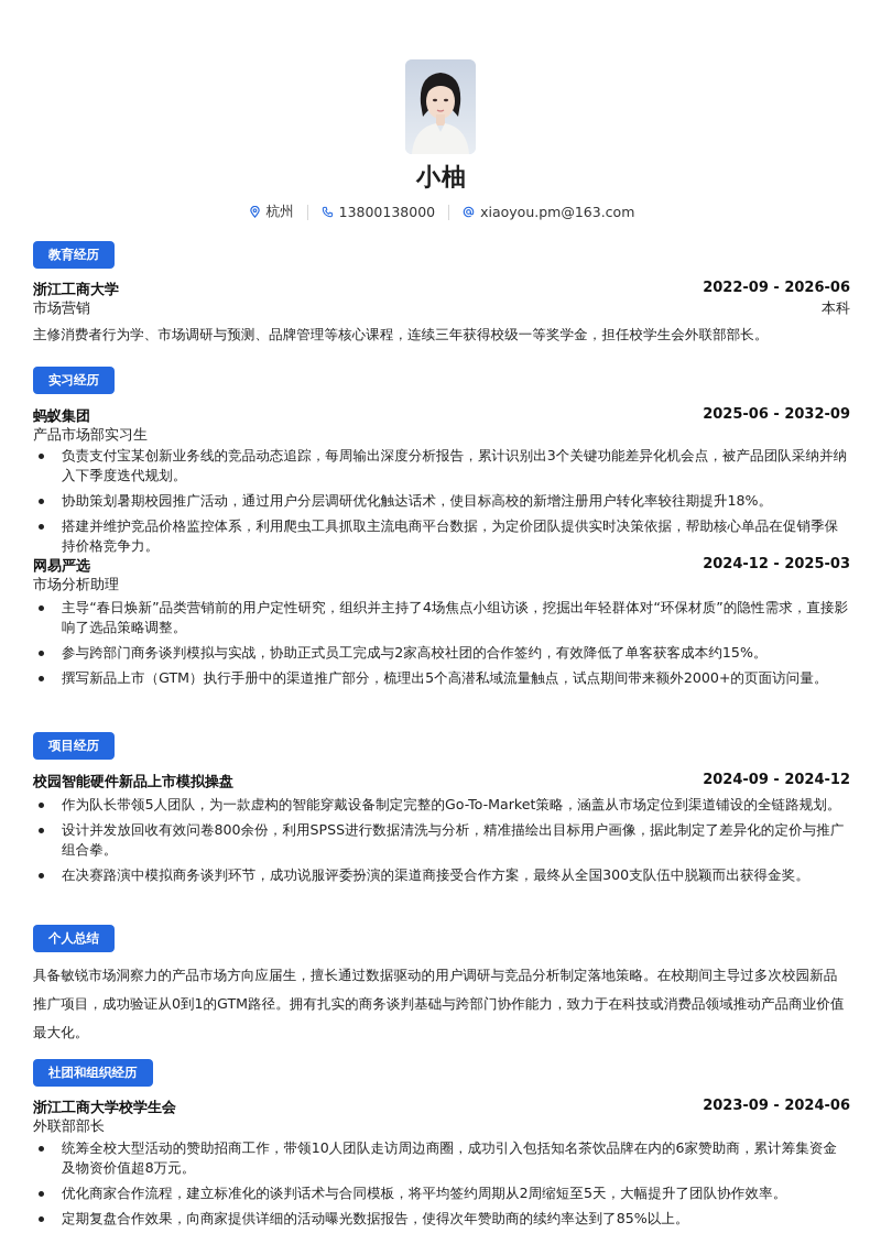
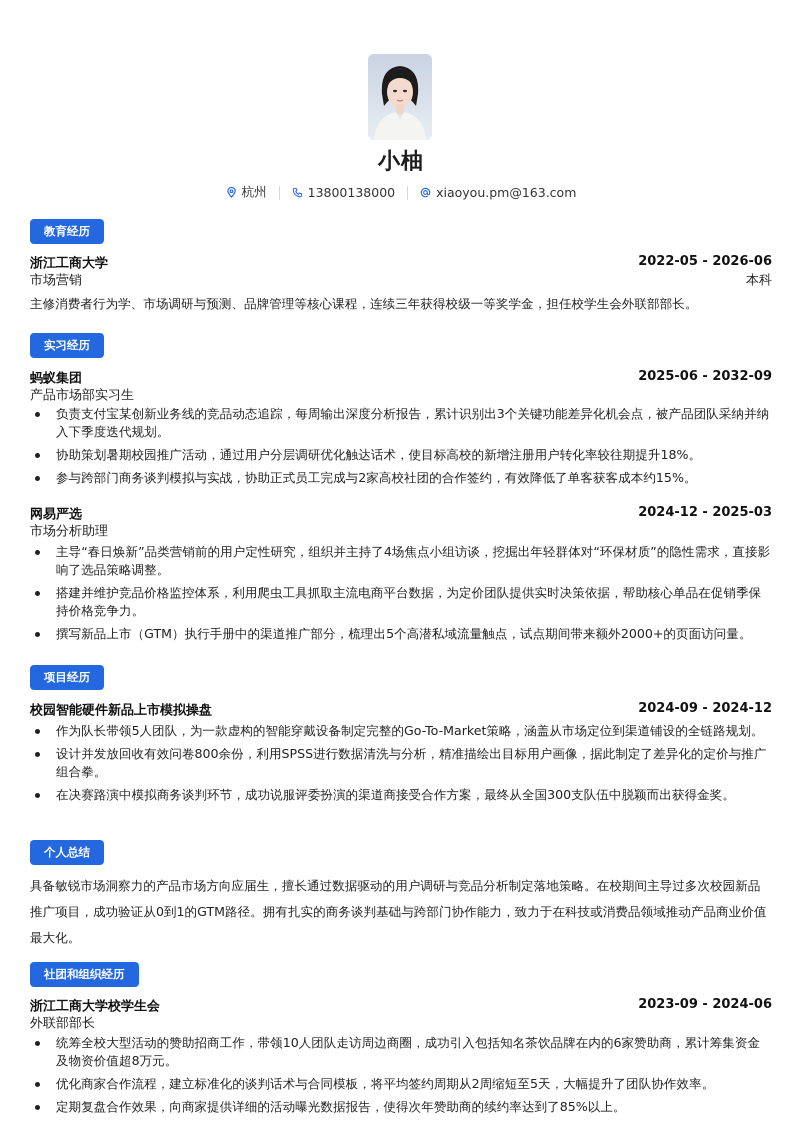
  小柚
  杭州
  13800138000
  xiaoyou.pm@163.com
  教育经历
  浙江工商大学
- 2022-09 - 2026-06
+ 2022-05 - 2026-06
  市场营销
  本科
  主修消费者行为学、市场调研与预测、品牌管理等核心课程，连续三年获得校级一等奖学金，担任校学生会外联部部长。
  实习经历
  蚂蚁集团
  2025-06 - 2032-09
  产品市场部实习生
  负责支付宝某创新业务线的竞品动态追踪，每周输出深度分析报告，累计识别出3个关键功能差异化机会点，被产品团队采纳并纳入下季度迭代规划。
  协助策划暑期校园推广活动，通过用户分层调研优化触达话术，使目标高校的新增注册用户转化率较往期提升18%。
- 搭建并维护竞品价格监控体系，利用爬虫工具抓取主流电商平台数据，为定价团队提供实时决策依据，帮助核心单品在促销季保持价格竞争力。
+ 参与跨部门商务谈判模拟与实战，协助正式员工完成与2家高校社团的合作签约，有效降低了单客获客成本约15%。
  网易严选
  2024-12 - 2025-03
  市场分析助理
  主导“春日焕新”品类营销前的用户定性研究，组织并主持了4场焦点小组访谈，挖掘出年轻群体对“环保材质”的隐性需求，直接影响了选品策略调整。
- 参与跨部门商务谈判模拟与实战，协助正式员工完成与2家高校社团的合作签约，有效降低了单客获客成本约15%。
+ 搭建并维护竞品价格监控体系，利用爬虫工具抓取主流电商平台数据，为定价团队提供实时决策依据，帮助核心单品在促销季保持价格竞争力。
  撰写新品上市（GTM）执行手册中的渠道推广部分，梳理出5个高潜私域流量触点，试点期间带来额外2000+的页面访问量。
  项目经历
  校园智能硬件新品上市模拟操盘
  2024-09 - 2024-12
  作为队长带领5人团队，为一款虚构的智能穿戴设备制定完整的Go-To-Market策略，涵盖从市场定位到渠道铺设的全链路规划。
  设计并发放回收有效问卷800余份，利用SPSS进行数据清洗与分析，精准描绘出目标用户画像，据此制定了差异化的定价与推广组合拳。
  在决赛路演中模拟商务谈判环节，成功说服评委扮演的渠道商接受合作方案，最终从全国300支队伍中脱颖而出获得金奖。
  个人总结
  具备敏锐市场洞察力的产品市场方向应届生，擅长通过数据驱动的用户调研与竞品分析制定落地策略。在校期间主导过多次校园新品推广项目，成功验证从0到1的GTM路径。拥有扎实的商务谈判基础与跨部门协作能力，致力于在科技或消费品领域推动产品商业价值最大化。
  社团和组织经历
  浙江工商大学校学生会
  2023-09 - 2024-06
  外联部部长
  统筹全校大型活动的赞助招商工作，带领10人团队走访周边商圈，成功引入包括知名茶饮品牌在内的6家赞助商，累计筹集资金及物资价值超8万元。
  优化商家合作流程，建立标准化的谈判话术与合同模板，将平均签约周期从2周缩短至5天，大幅提升了团队协作效率。
  定期复盘合作效果，向商家提供详细的活动曝光数据报告，使得次年赞助商的续约率达到了85%以上。
